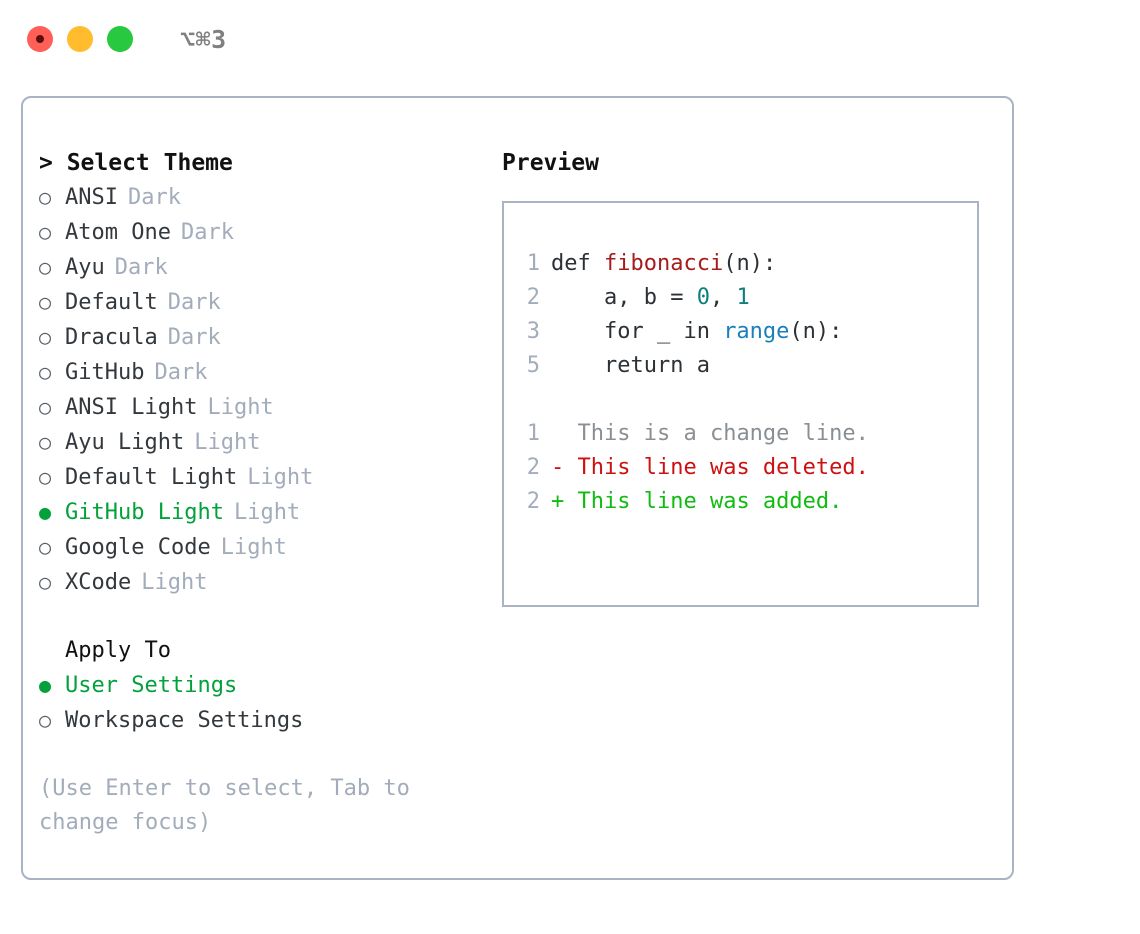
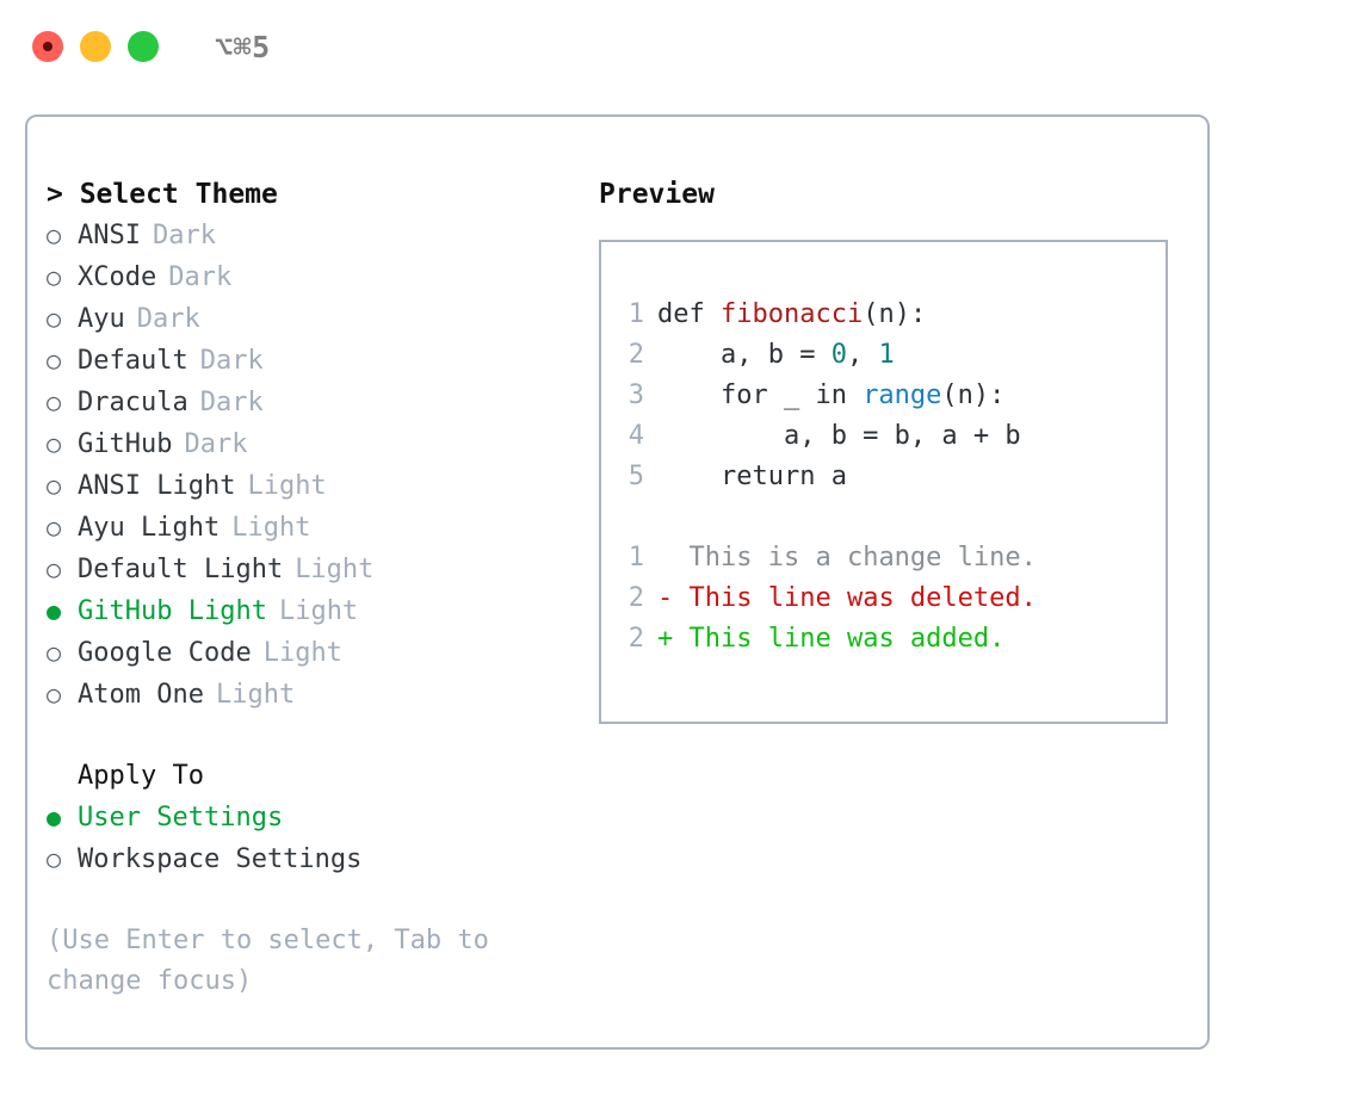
- ⌥⌘3
+ ⌥⌘5
  > Select Theme
  ○
  ANSI
  Dark
  ○
- Atom One
+ XCode
  Dark
  ○
  Ayu
  Dark
  ○
  Default
  Dark
  ○
  Dracula
  Dark
  ○
  GitHub
  Dark
  ○
  ANSI Light
  Light
  ○
  Ayu Light
  Light
  ○
  Default Light
  Light
  ●
  GitHub Light
  Light
  ○
  Google Code
  Light
  ○
- XCode
+ Atom One
  Light
  Apply To
  ●
  User Settings
  ○
  Workspace Settings
  (Use Enter to select, Tab to change focus)
  Preview
  1
  def
  fibonacci
  (n):
  2
  a, b =
  0
  ,
  1
  3
  for _ in
  range
  (n):
+ 4
+ a, b = b, a + b
  5
  return a
  1
  This is a change line.
  2
  -
  This line was deleted.
  2
  +
  This line was added.
